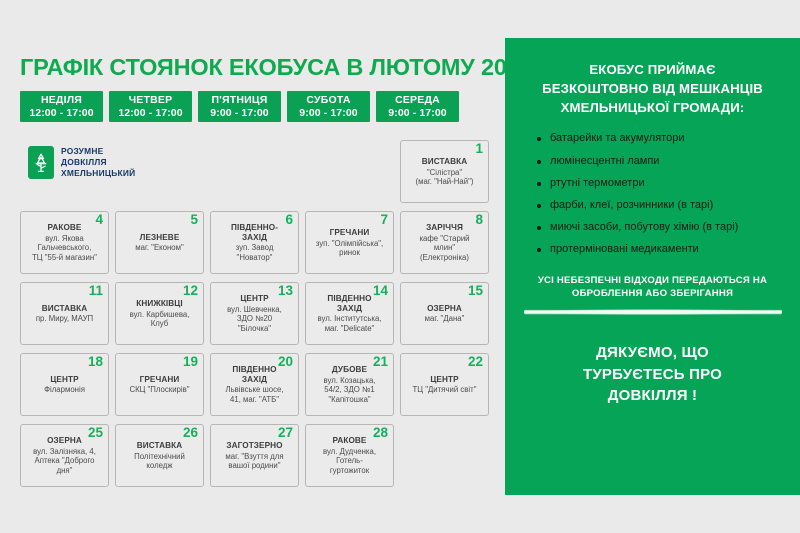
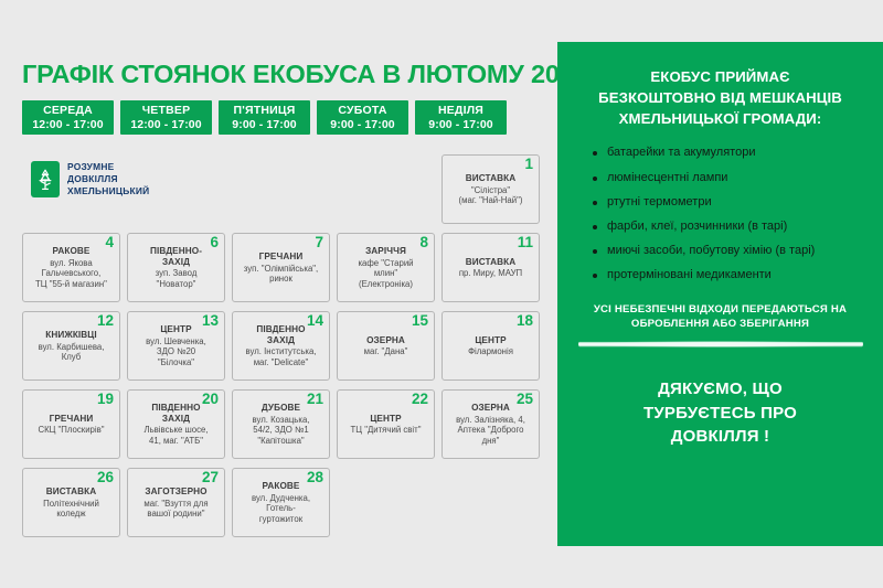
  ГРАФІК СТОЯНОК ЕКОБУСА В ЛЮТОМУ 20
- НЕДІЛЯ
+ СЕРЕДА
  12:00 - 17:00
  ЧЕТВЕР
  12:00 - 17:00
  П'ЯТНИЦЯ
  9:00 - 17:00
  СУБОТА
  9:00 - 17:00
- СЕРЕДА
+ НЕДІЛЯ
  9:00 - 17:00
  РОЗУМНЕ
  ДОВКІЛЛЯ
  ХМЕЛЬНИЦЬКИЙ
  1
  ВИСТАВКА
  "Сілістра"
  (маг. "Най-Най")
  4
  РАКОВЕ
  вул. Якова
  Гальчевського,
  ТЦ "55-й магазин"
- 5
- ЛЕЗНЕВЕ
- маг. "Економ"
  6
  ПІВДЕННО-
  ЗАХІД
  зуп. Завод
  "Новатор"
  7
  ГРЕЧАНИ
  зуп. "Олімпійська",
  ринок
  8
  ЗАРІЧЧЯ
  кафе "Старий
  млин"
  (Електроніка)
  11
  ВИСТАВКА
  пр. Миру, МАУП
  12
  КНИЖКІВЦІ
  вул. Карбишева,
  Клуб
  13
  ЦЕНТР
  вул. Шевченка,
  ЗДО №20
  "Білочка"
  14
  ПІВДЕННО
  ЗАХІД
  вул. Інститутська,
  маг. "Delicate"
  15
  ОЗЕРНА
  маг. "Дана"
  18
  ЦЕНТР
  Філармонія
  19
  ГРЕЧАНИ
  СКЦ "Плоскирів"
  20
  ПІВДЕННО
  ЗАХІД
  Львівське шосе,
  41, маг. "АТБ"
  21
  ДУБОВЕ
  вул. Козацька,
  54/2, ЗДО №1
  "Капітошка"
  22
  ЦЕНТР
  ТЦ "Дитячий світ"
  25
  ОЗЕРНА
  вул. Залізняка, 4,
  Аптека "Доброго
  дня"
  26
  ВИСТАВКА
  Політехнічний
  коледж
  27
  ЗАГОТЗЕРНО
  маг. "Взуття для
  вашої родини"
  28
  РАКОВЕ
  вул. Дудченка,
  Готель-
  гуртожиток
  ЕКОБУС ПРИЙМАЄ
  БЕЗКОШТОВНО ВІД МЕШКАНЦІВ
  ХМЕЛЬНИЦЬКОЇ ГРОМАДИ:
  батарейки та акумулятори
  люмінесцентні лампи
  ртутні термометри
  фарби, клеї, розчинники (в тарі)
  миючі засоби, побутову хімію (в тарі)
  протерміновані медикаменти
  УСІ НЕБЕЗПЕЧНІ ВІДХОДИ ПЕРЕДАЮТЬСЯ НА
  ОБРОБЛЕННЯ АБО ЗБЕРІГАННЯ
  ДЯКУЄМО, ЩО
  ТУРБУЄТЕСЬ ПРО
  ДОВКІЛЛЯ !
